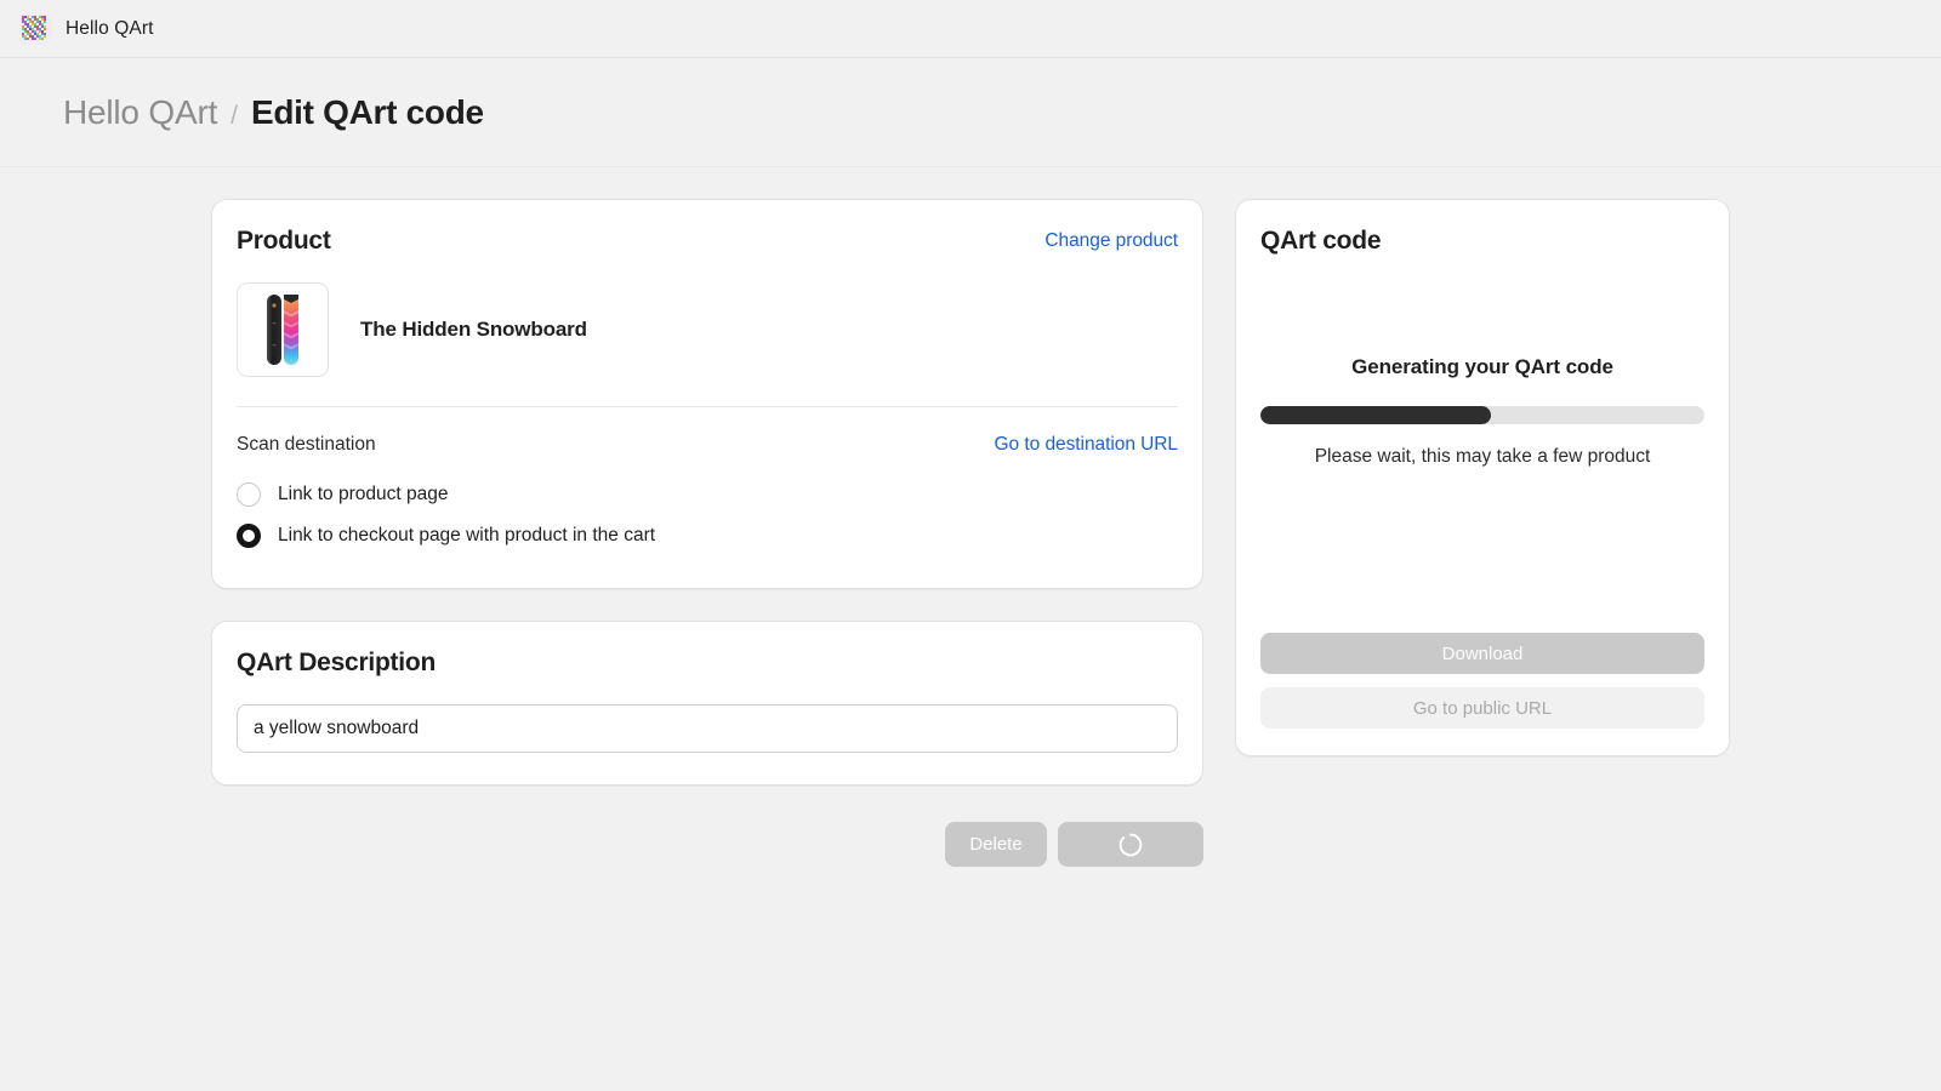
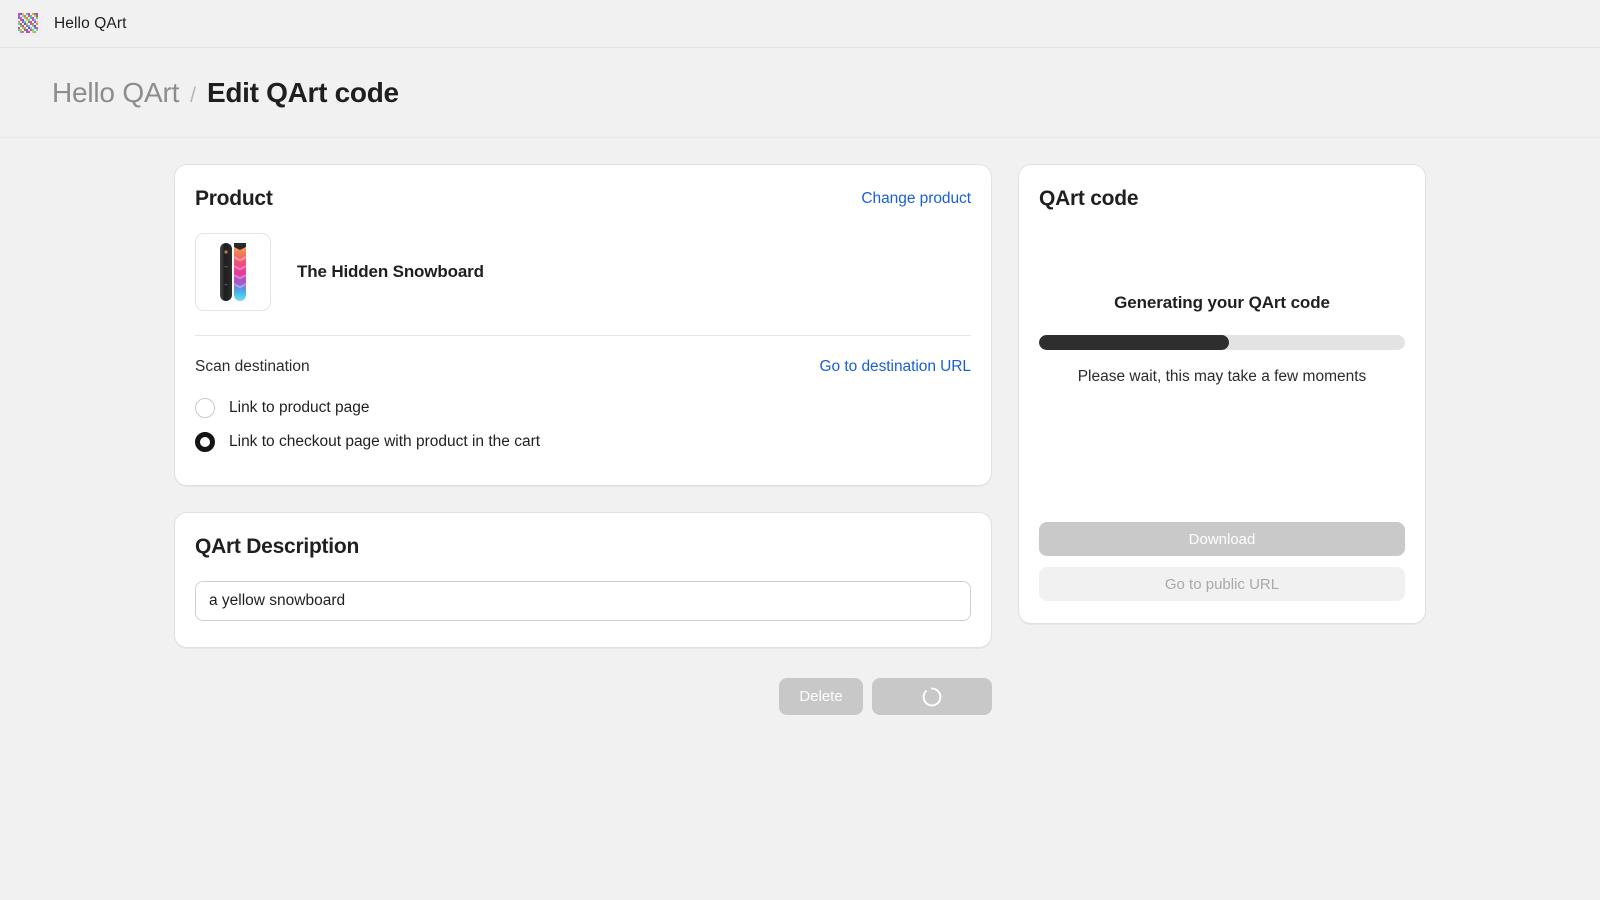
  Hello QArt
  Hello QArt
  /
  Edit QArt code
  Product
  Change product
  The Hidden Snowboard
  Scan destination
  Go to destination URL
  Link to product page
  Link to checkout page with product in the cart
  QArt Description
  a yellow snowboard
  Delete
  QArt code
  Generating your QArt code
- Please wait, this may take a few product
+ Please wait, this may take a few moments
  Download
  Go to public URL
